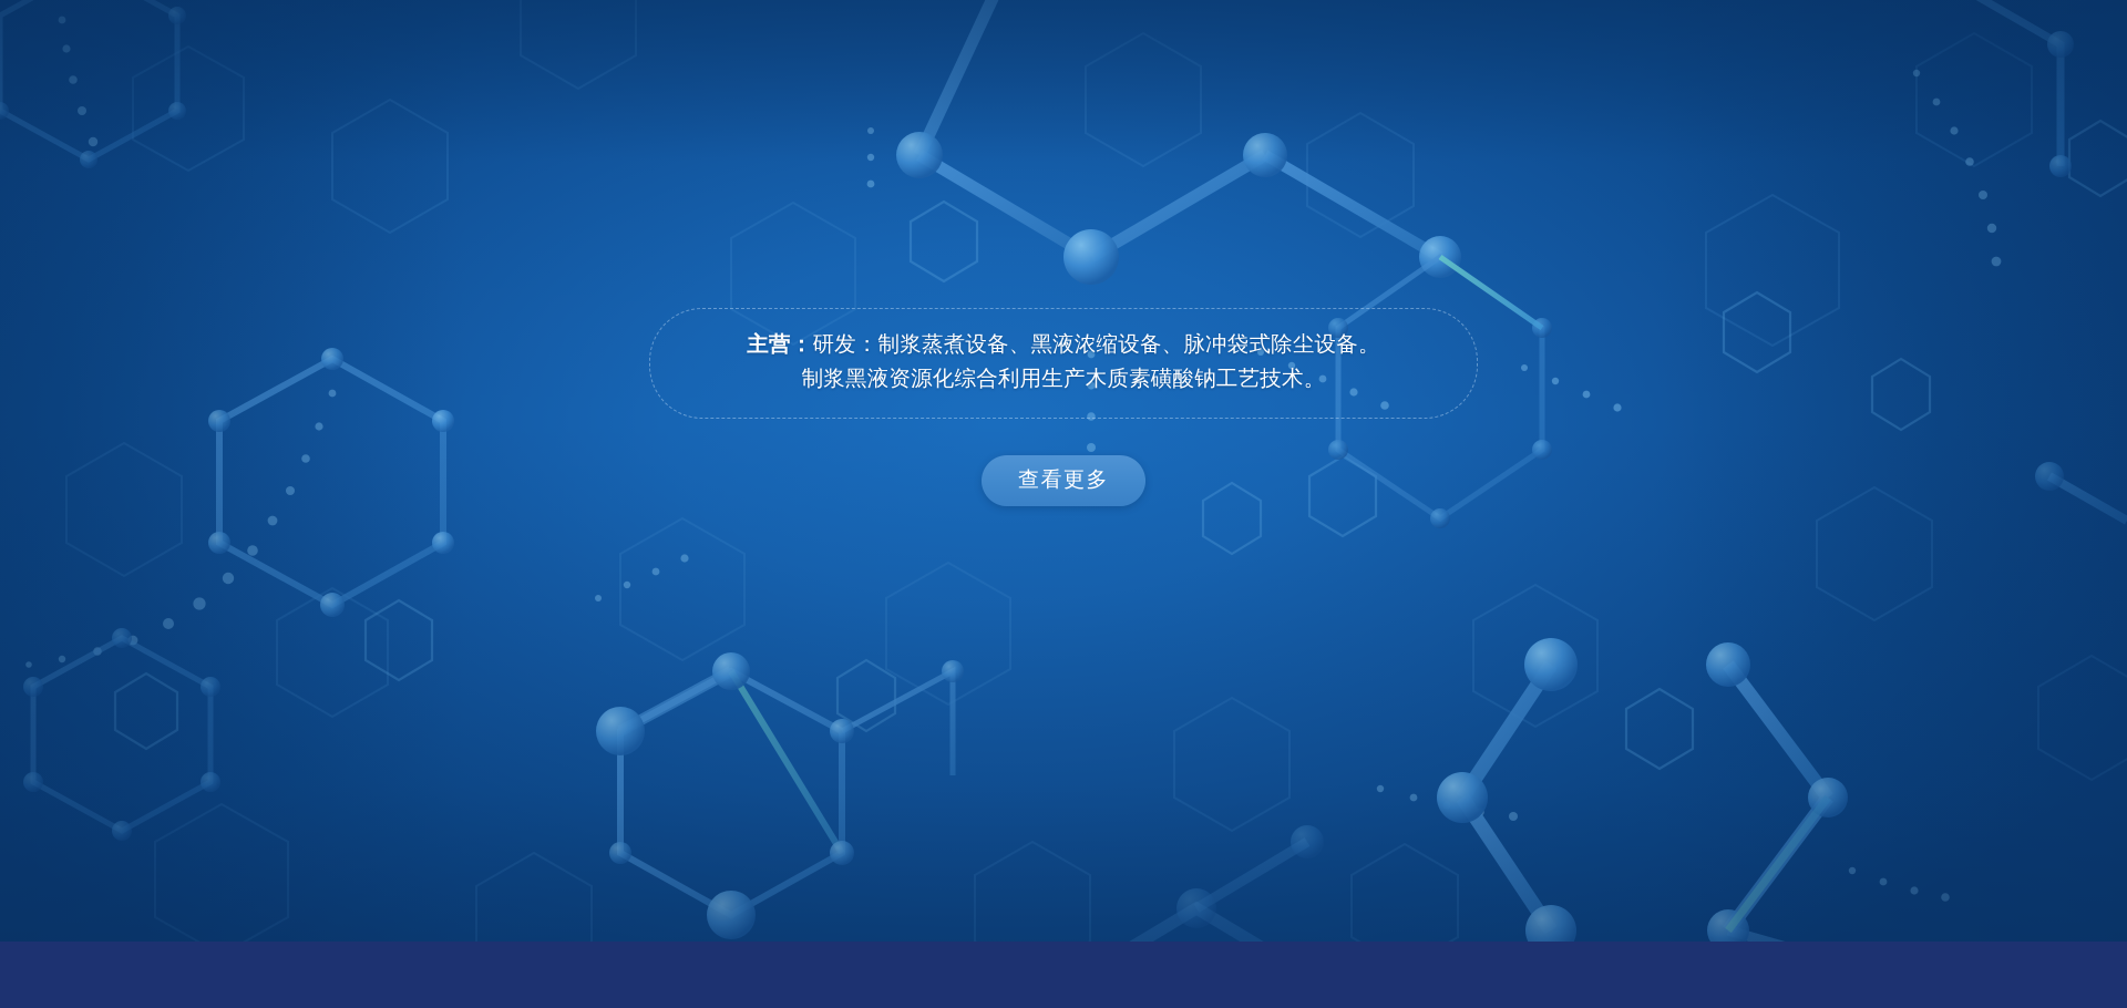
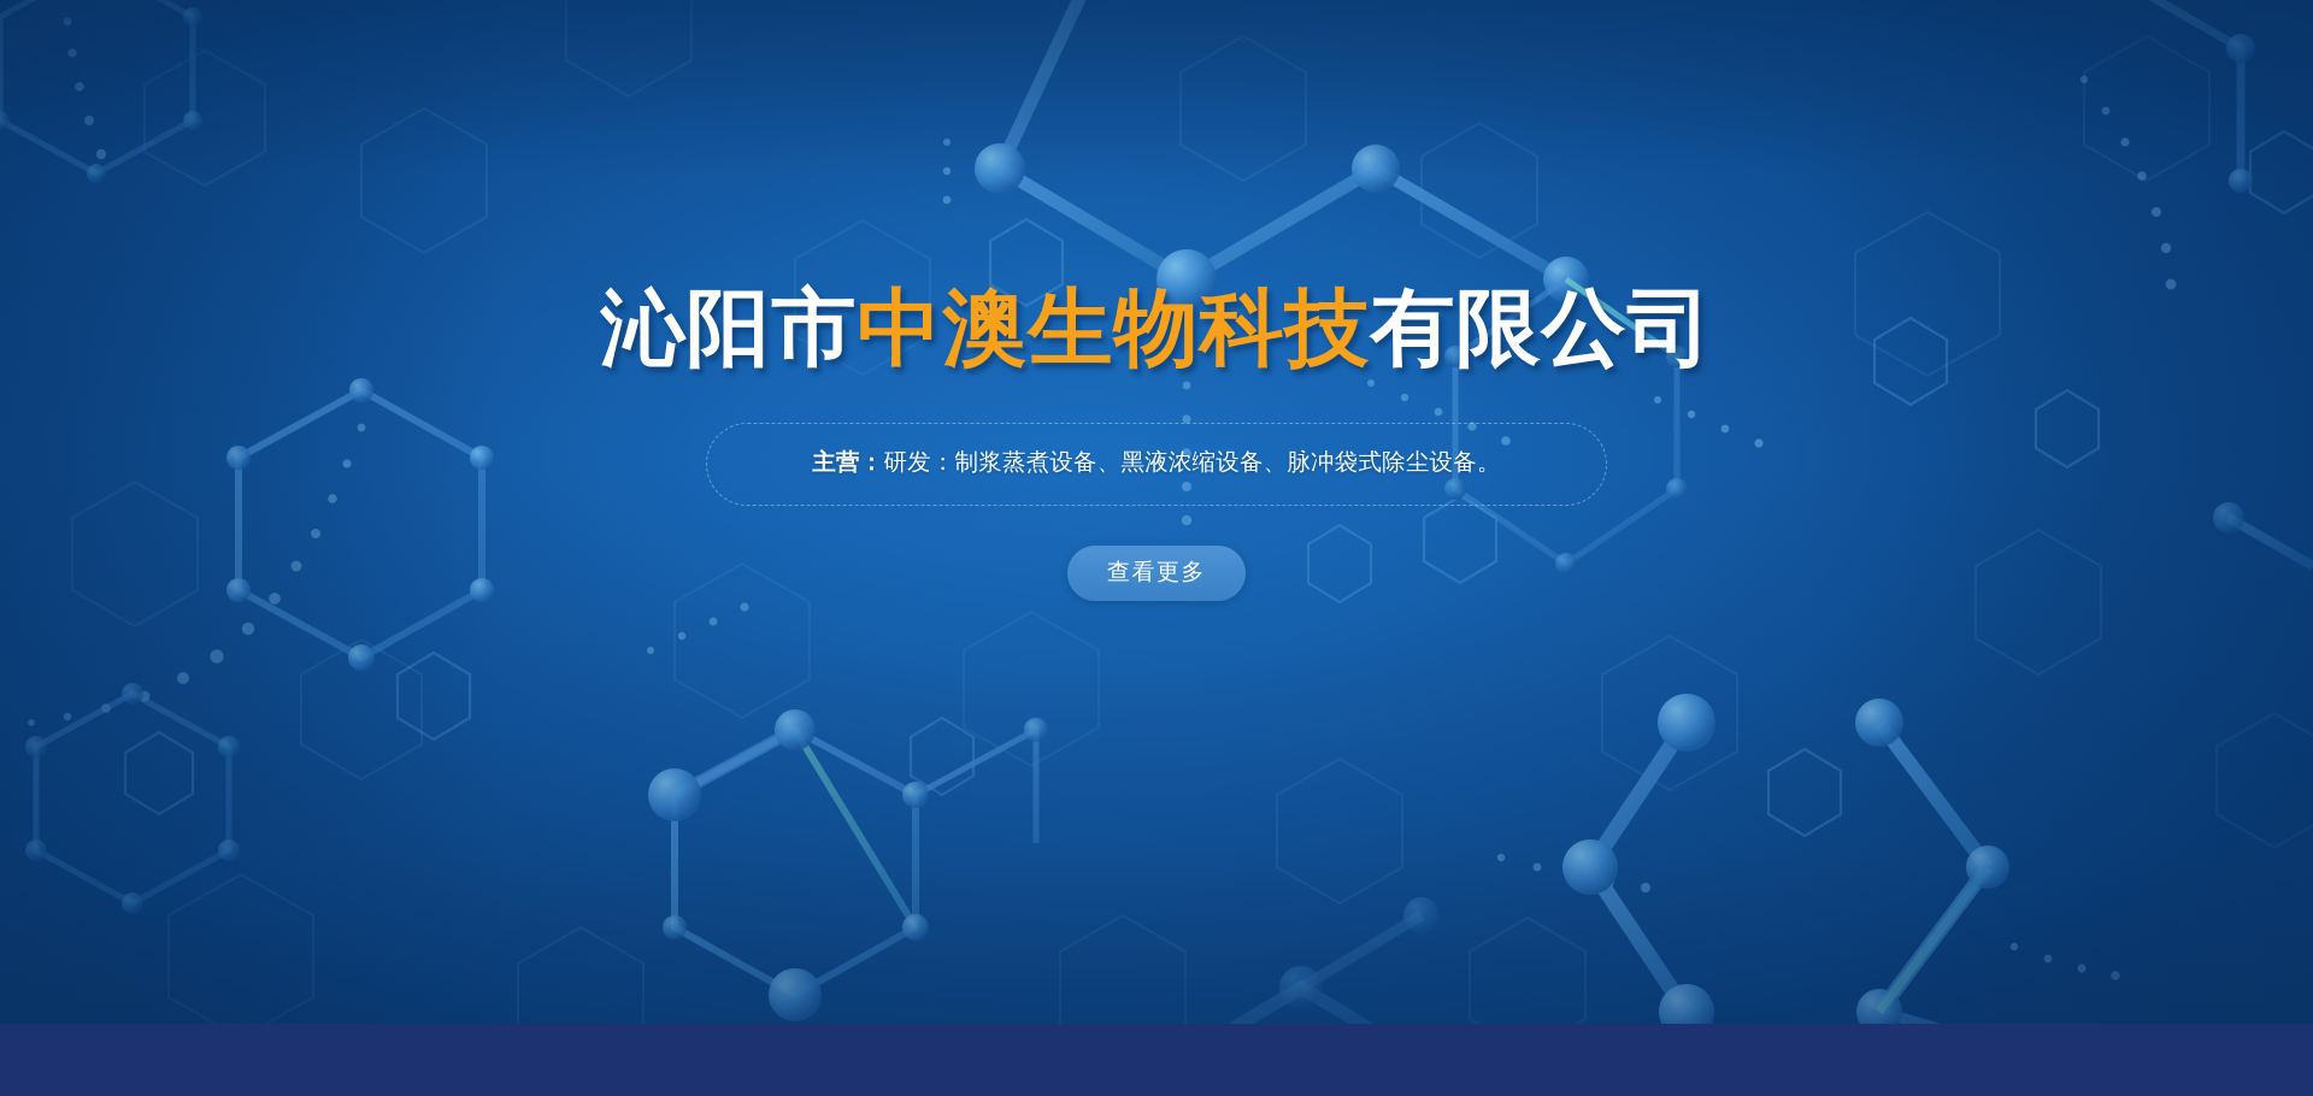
+ 沁阳市中澳生物科技有限公司
  主营：研发：制浆蒸煮设备、黑液浓缩设备、脉冲袋式除尘设备。
- 制浆黑液资源化综合利用生产木质素磺酸钠工艺技术。
  查看更多
